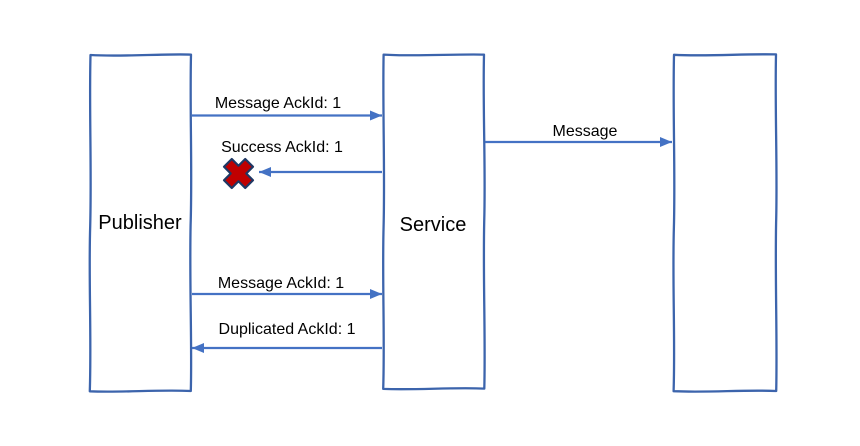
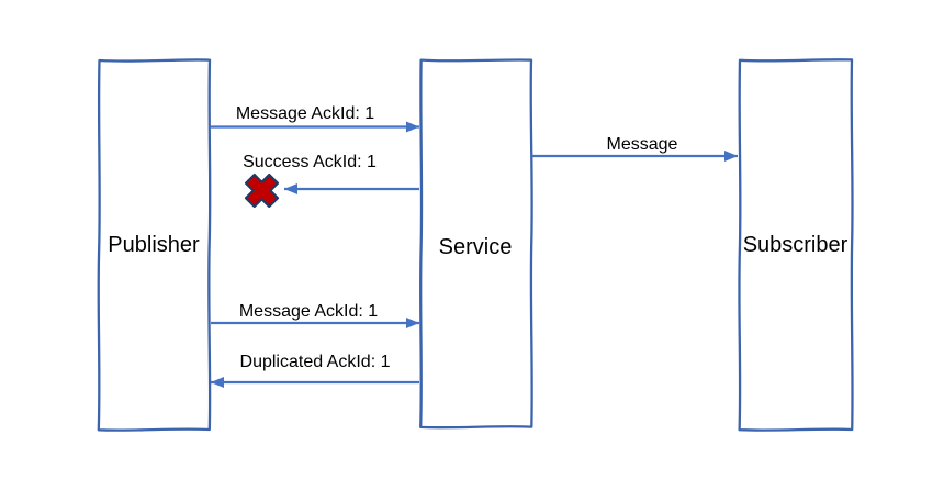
  Publisher
  Service
+ Subscriber
  Message AckId: 1
  Success AckId: 1
  Message
  Message AckId: 1
  Duplicated AckId: 1
